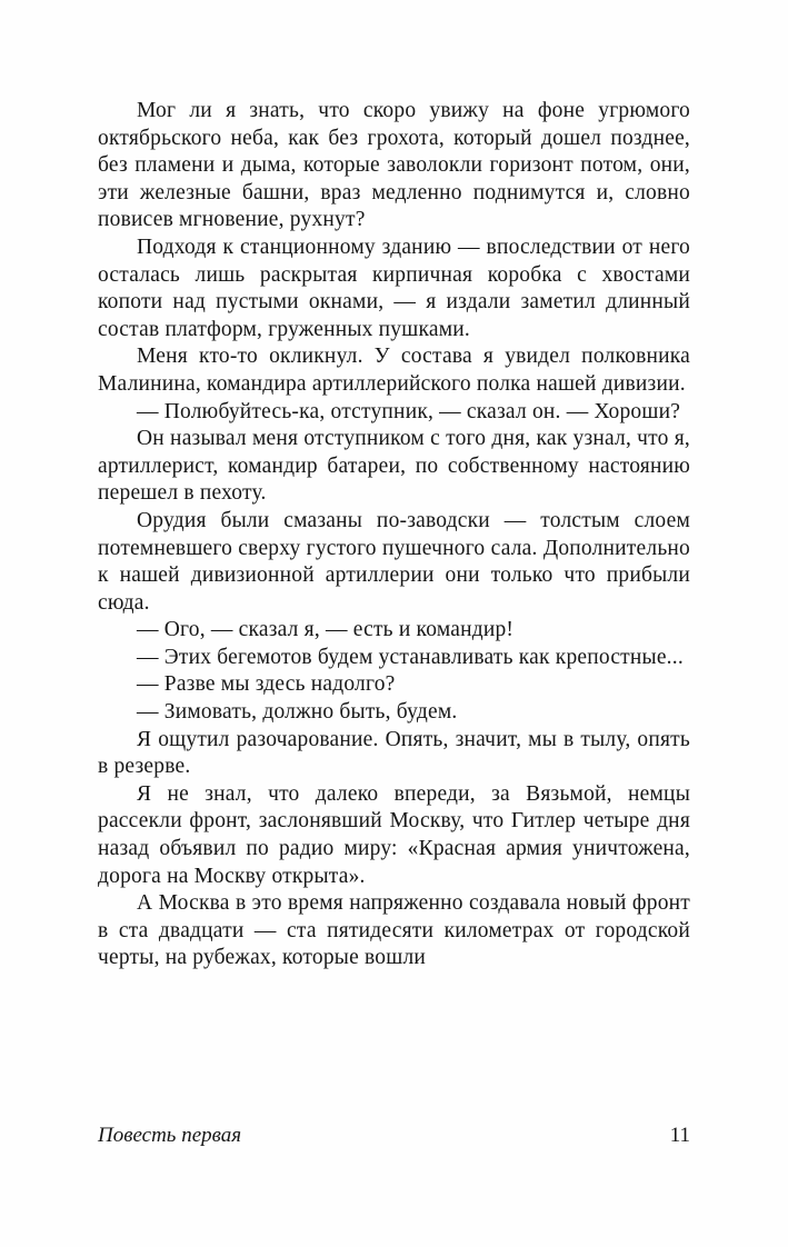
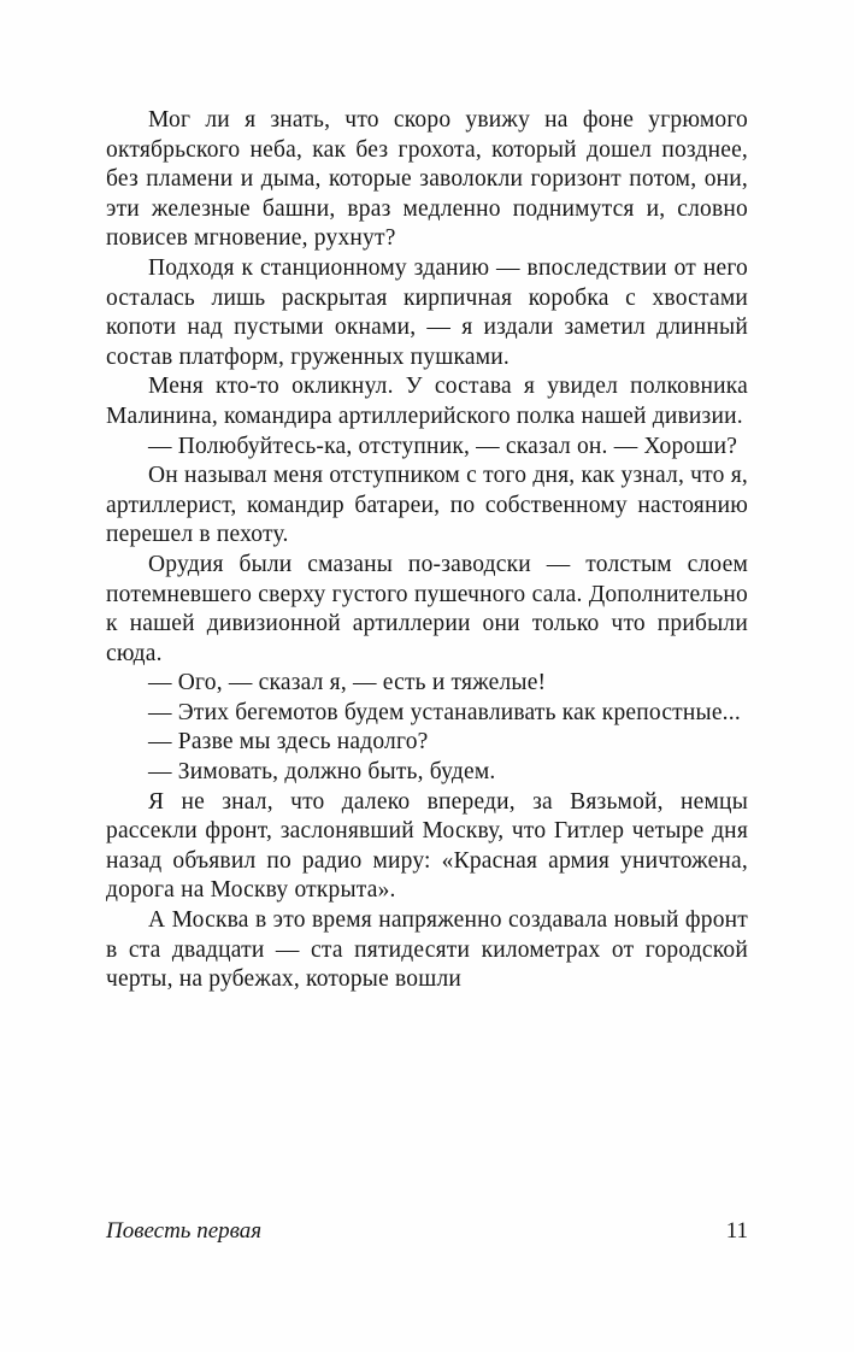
  Мог ли я знать, что скоро увижу на фоне угрюмого октябрьского неба, как без грохота, который дошел позднее, без пламени и дыма, которые заволокли горизонт потом, они, эти железные башни, враз медленно поднимутся и, словно повисев мгновение, рухнут?
  Подходя к станционному зданию — впоследствии от него осталась лишь раскрытая кирпичная коробка с хвостами копоти над пустыми окнами, — я издали заметил длинный состав платформ, груженных пушками.
  Меня кто-то окликнул. У состава я увидел полковника Малинина, командира артиллерийского полка нашей дивизии.
  — Полюбуйтесь-ка, отступник, — сказал он. — Хороши?
  Он называл меня отступником с того дня, как узнал, что я, артиллерист, командир батареи, по собственному настоянию перешел в пехоту.
  Орудия были смазаны по-заводски — толстым слоем потемневшего сверху густого пушечного сала. Дополнительно к нашей дивизионной артиллерии они только что прибыли сюда.
- — Ого, — сказал я, — есть и командир!
+ — Ого, — сказал я, — есть и тяжелые!
  — Этих бегемотов будем устанавливать как крепостные...
  — Разве мы здесь надолго?
  — Зимовать, должно быть, будем.
- Я ощутил разочарование. Опять, значит, мы в тылу, опять в резерве.
  Я не знал, что далеко впереди, за Вязьмой, немцы рассекли фронт, заслонявший Москву, что Гитлер четыре дня назад объявил по радио миру: «Красная армия уничтожена, дорога на Москву открыта».
  А Москва в это время напряженно создавала новый фронт в ста двадцати — ста пятидесяти километрах от городской черты, на рубежах, которые вошли
  Повесть первая
  11
